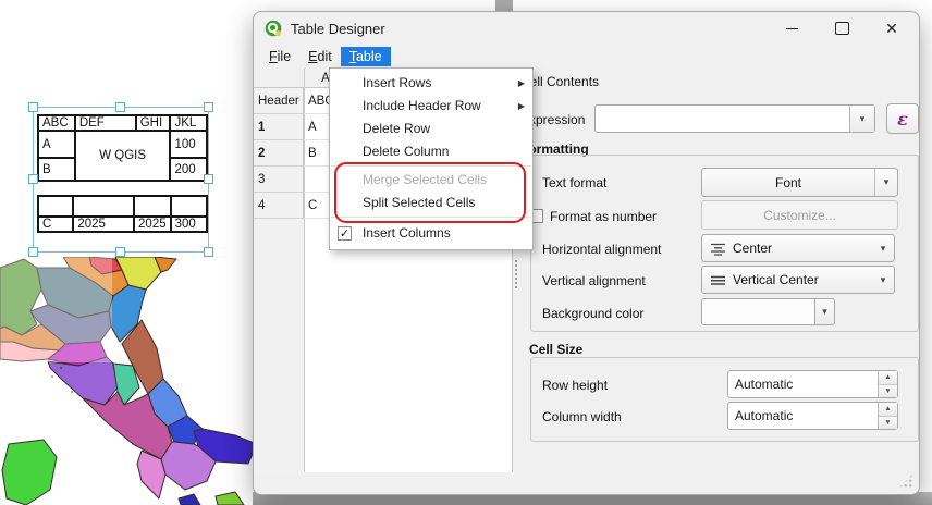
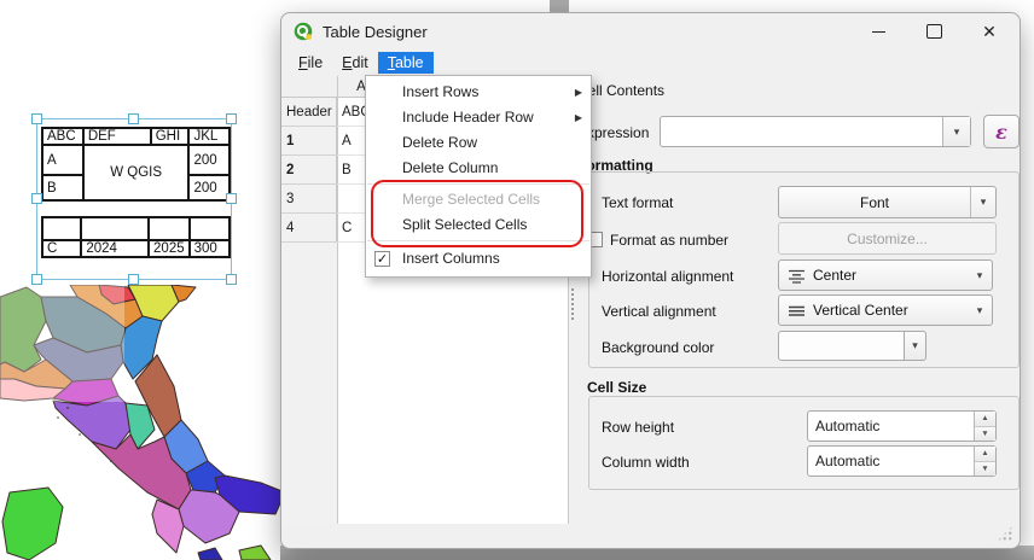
  ABC	DEF	GHI	JKL
- A	W QGIS	100
+ A	W QGIS	200
  B	200
- C	2025	2025	300
+ C	2024	2025	300
  Table Designer
  ✕
  File
  Edit
  Table
  A
  Header
  1
  A
  2
  B
  3
  4
  C
  ell Contents
  pression
  ▾
  ε
  rmatting
  Text format
  Font
  ▾
  Format as number
  Customize...
  Horizontal alignment
  Center
  ▾
  Vertical alignment
  Vertical Center
  ▾
  Background color
  ▾
  Cell Size
  Row height
  Automatic
  Column width
  Automatic
  Insert Rows
  ▶
  Include Header Row
  ▶
  Delete Row
  Delete Column
  Merge Selected Cells
  Split Selected Cells
  ✓
  Insert Columns
